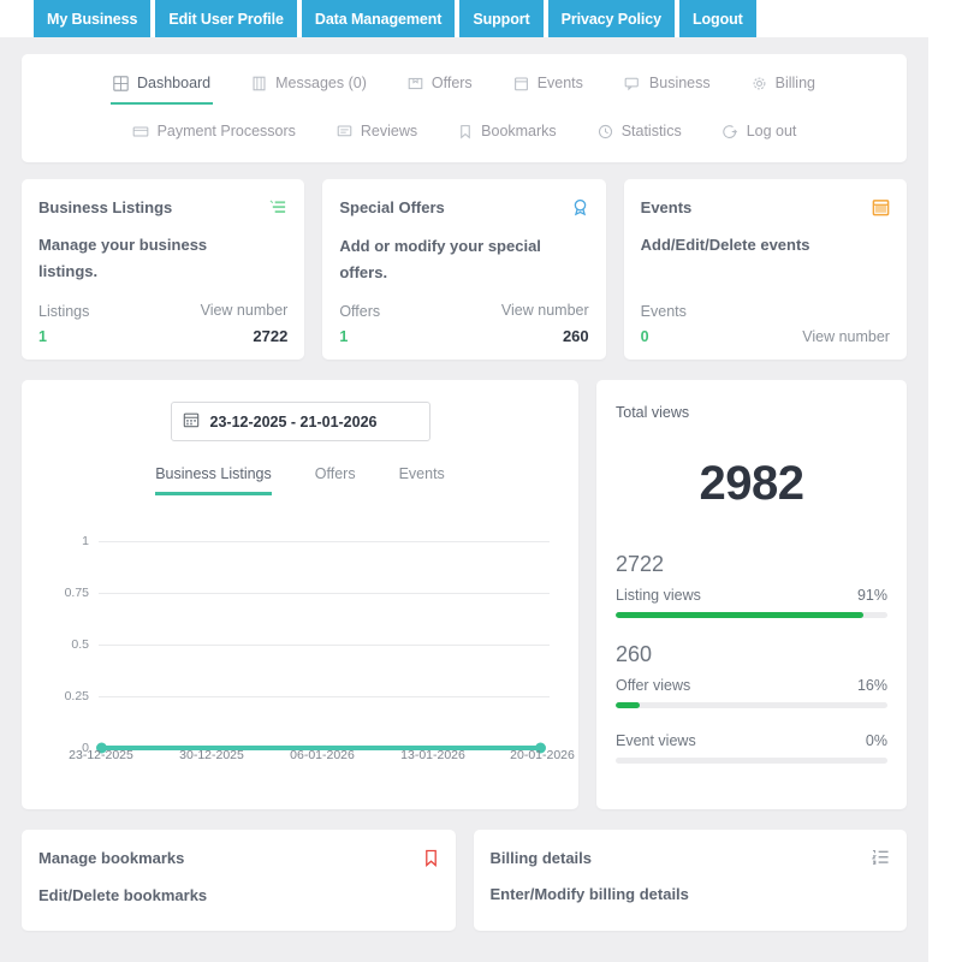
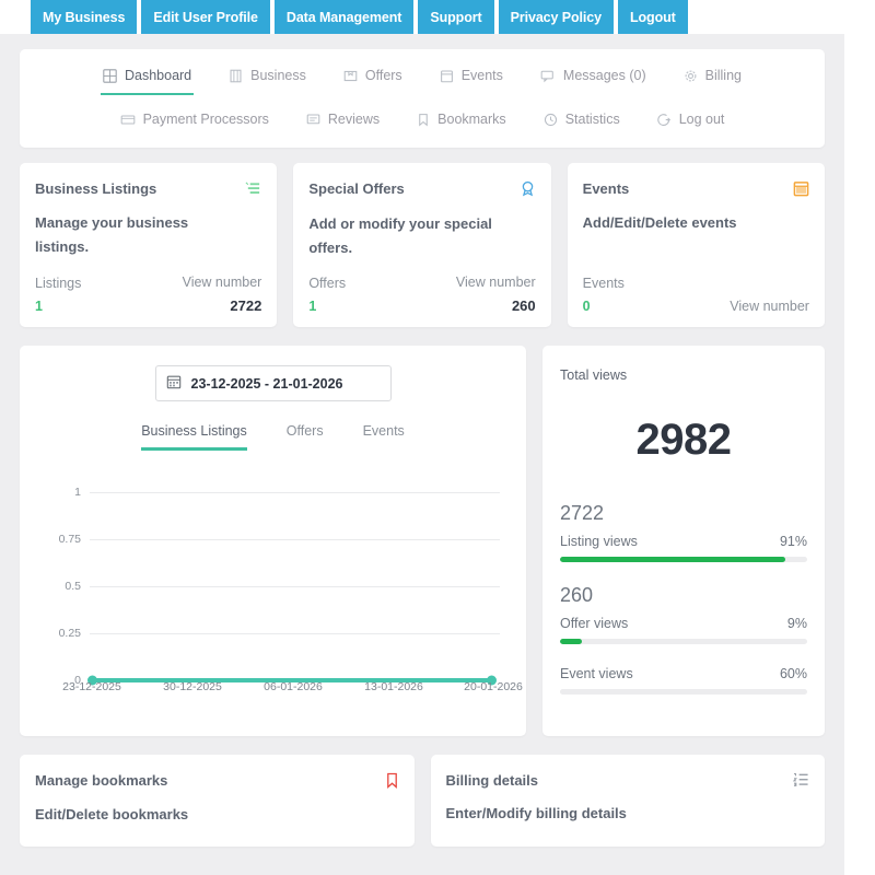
  My Business
  Edit User Profile
  Data Management
  Support
  Privacy Policy
  Logout
  Dashboard
- Messages (0)
+ Business
  Offers
  Events
- Business
+ Messages (0)
  Billing
  Payment Processors
  Reviews
  Bookmarks
  Statistics
  Log out
  Business Listings
  Manage your business listings.
  Listings
  1
  View number
  2722
  Special Offers
  Add or modify your special offers.
  Offers
  1
  View number
  260
  Events
  Add/Edit/Delete events
  Events
  0
  View number
  23-12-2025 - 21-01-2026
  Business Listings
  Offers
  Events
  1
  0.75
  0.5
  0.25
  0
  23-12-2025
  30-12-2025
  06-01-2026
  13-01-2026
  20-01-2026
  Total views
  2982
  2722
  Listing views
  91%
  260
  Offer views
- 16%
+ 9%
  Event views
- 0%
+ 60%
  Manage bookmarks
  Edit/Delete bookmarks
  Billing details
  Enter/Modify billing details
